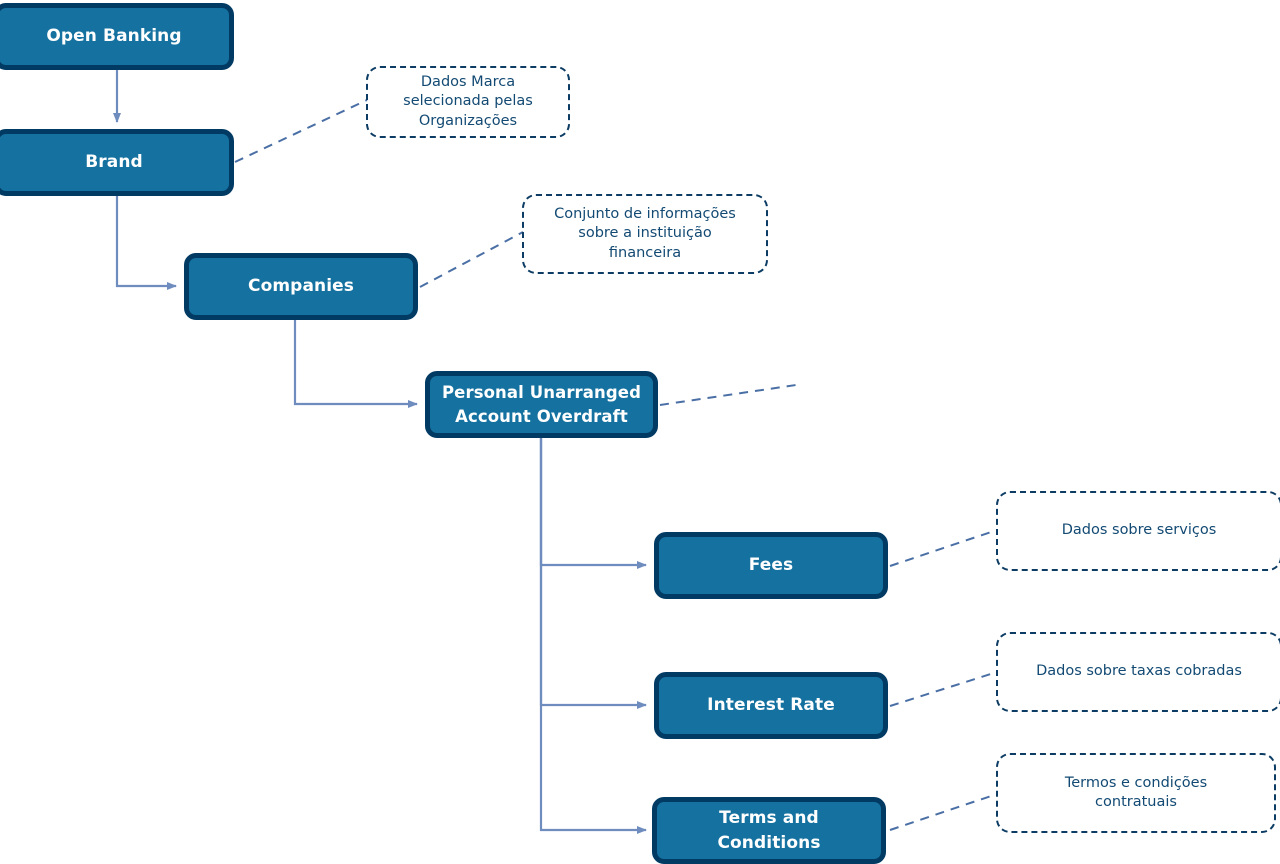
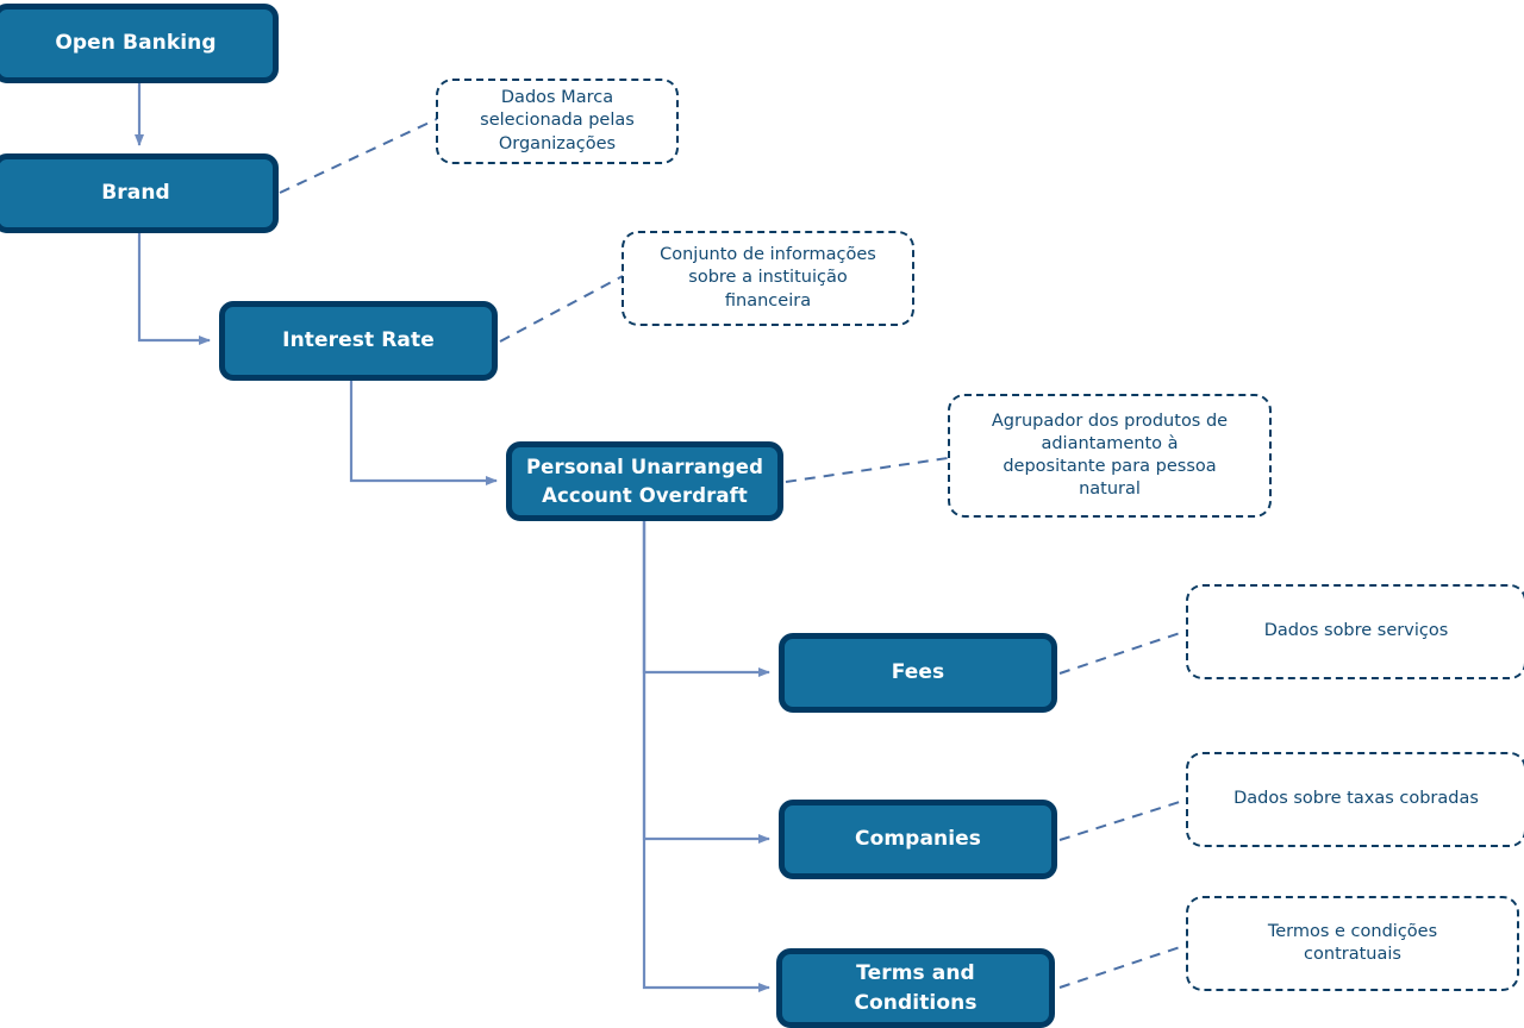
  Open Banking
  Brand
- Companies
+ Interest Rate
  Personal Unarranged
  Account Overdraft
  Fees
- Interest Rate
+ Companies
  Terms and Conditions
  Dados Marca
  selecionada pelas
  Organizações
  Conjunto de informações
  sobre a instituição
  financeira
+ Agrupador dos produtos de
+ adiantamento à
+ depositante para pessoa
+ natural
  Dados sobre serviços
  Dados sobre taxas cobradas
  Termos e condições
  contratuais
